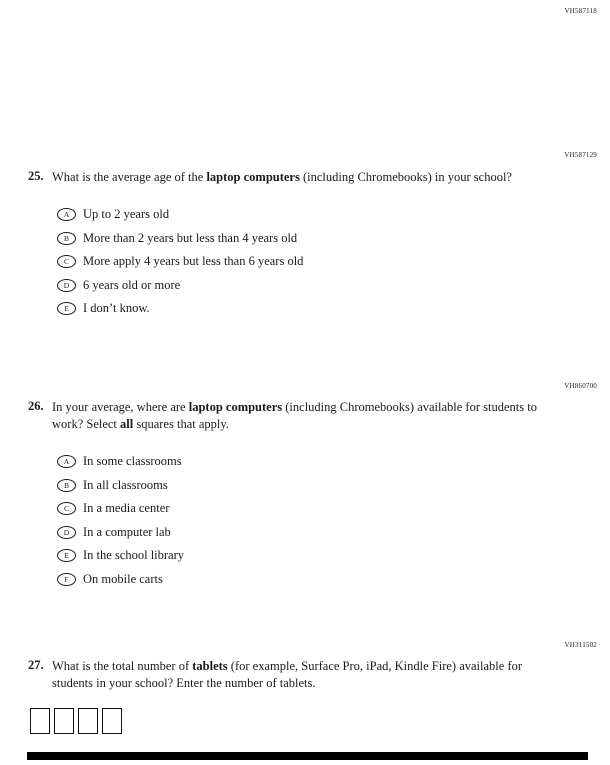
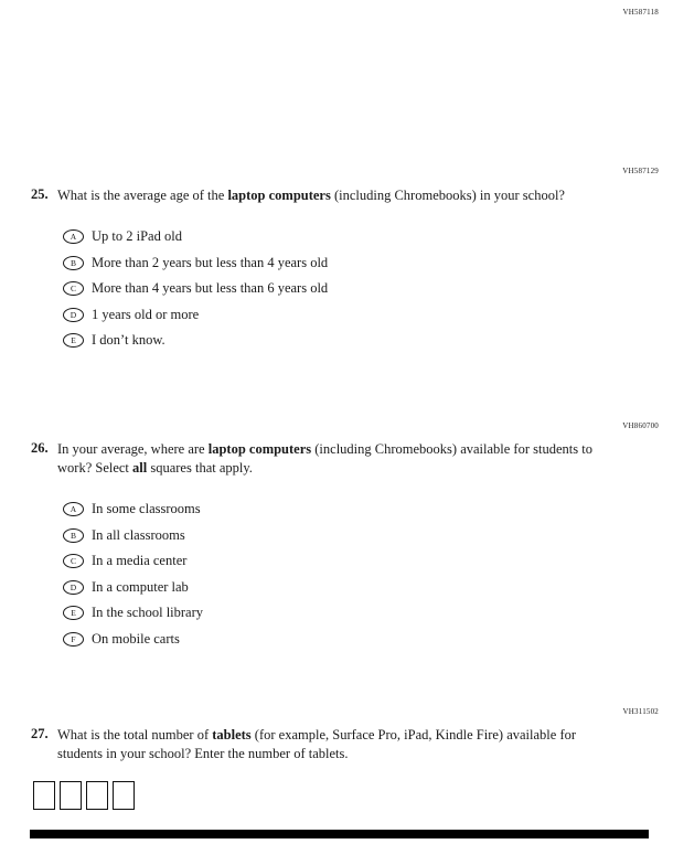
  VH587118
  VH587129
  VH860700
  VH311502
  25.
  What is the average age of the laptop computers (including Chromebooks) in your school?
  A
- Up to 2 years old
+ Up to 2 iPad old
  B
  More than 2 years but less than 4 years old
  C
- More apply 4 years but less than 6 years old
+ More than 4 years but less than 6 years old
  D
- 6 years old or more
+ 1 years old or more
  E
  I don’t know.
  26.
  In your average, where are laptop computers (including Chromebooks) available for students to work? Select all squares that apply.
  A
  In some classrooms
  B
  In all classrooms
  C
  In a media center
  D
  In a computer lab
  E
  In the school library
  F
  On mobile carts
  27.
  What is the total number of tablets (for example, Surface Pro, iPad, Kindle Fire) available for students in your school? Enter the number of tablets.
